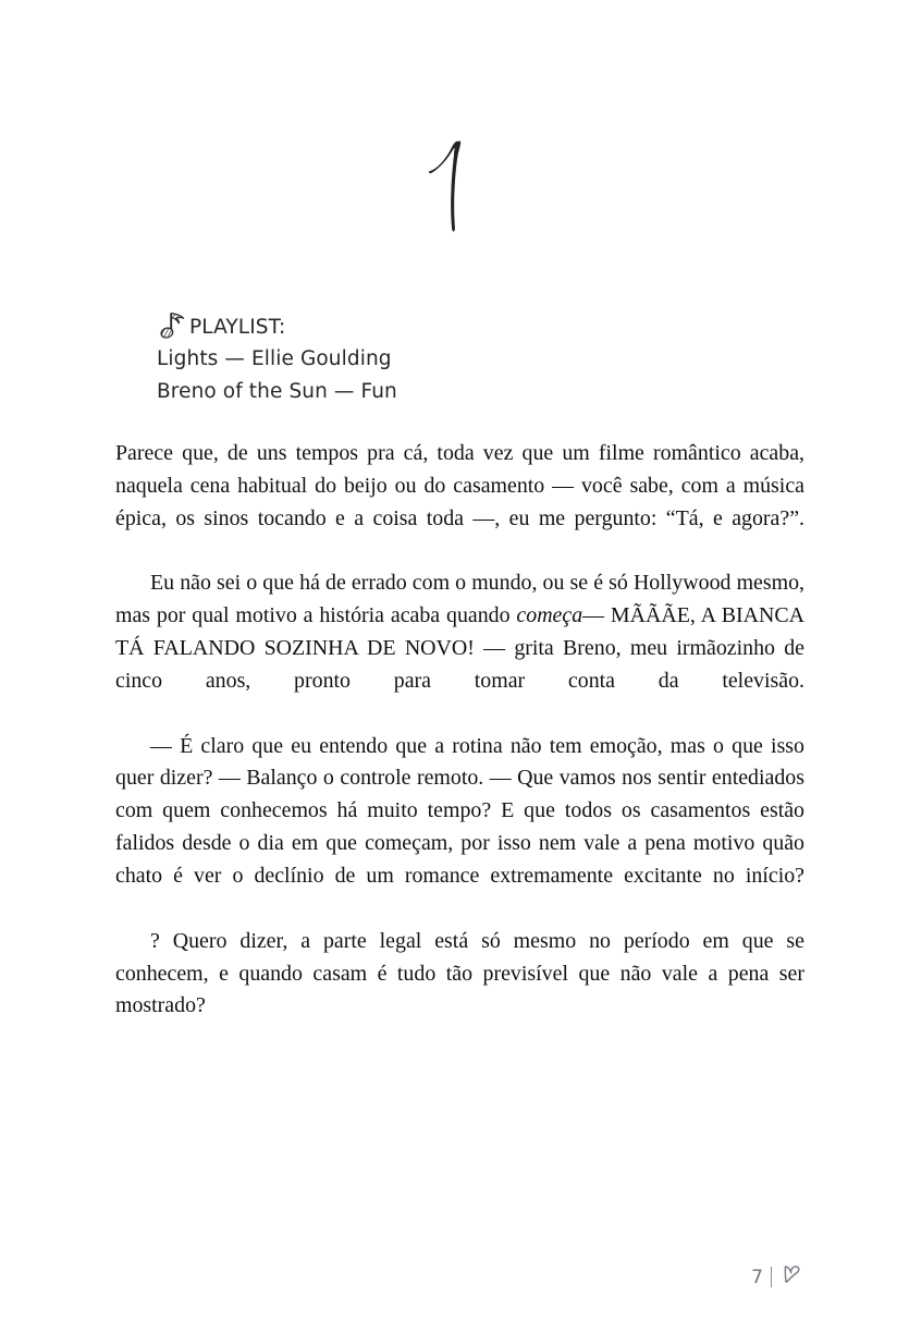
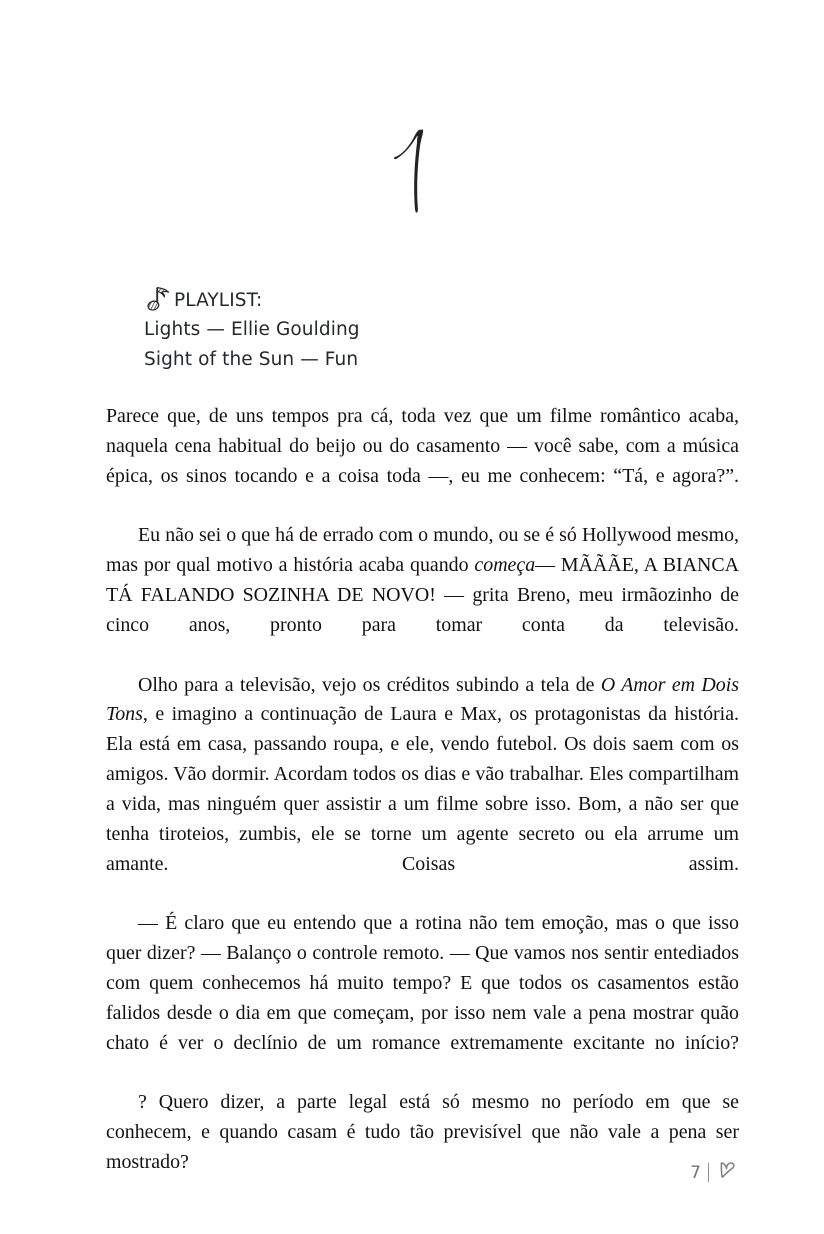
  PLAYLIST:
  Lights — Ellie Goulding
- Breno of the Sun — Fun
+ Sight of the Sun — Fun
- Parece que, de uns tempos pra cá, toda vez que um filme romântico acaba, naquela cena habitual do beijo ou do casamento — você sabe, com a música épica, os sinos tocando e a coisa toda —, eu me pergunto: “Tá, e agora?”.
+ Parece que, de uns tempos pra cá, toda vez que um filme romântico acaba, naquela cena habitual do beijo ou do casamento — você sabe, com a música épica, os sinos tocando e a coisa toda —, eu me conhecem: “Tá, e agora?”.
  Eu não sei o que há de errado com o mundo, ou se é só Hollywood mesmo, mas por qual motivo a história acaba quando começa— MÃÃÃE, A BIANCA TÁ FALANDO SOZINHA DE NOVO! — grita Breno, meu irmãozinho de cinco anos, pronto para tomar conta da televisão.
+ Olho para a televisão, vejo os créditos subindo a tela de O Amor em Dois Tons, e imagino a continuação de Laura e Max, os protagonistas da história. Ela está em casa, passando roupa, e ele, vendo futebol. Os dois saem com os amigos. Vão dormir. Acordam todos os dias e vão trabalhar. Eles compartilham a vida, mas ninguém quer assistir a um filme sobre isso. Bom, a não ser que tenha tiroteios, zumbis, ele se torne um agente secreto ou ela arrume um amante. Coisas assim.
- — É claro que eu entendo que a rotina não tem emoção, mas o que isso quer dizer? — Balanço o controle remoto. — Que vamos nos sentir entediados com quem conhecemos há muito tempo? E que todos os casamentos estão falidos desde o dia em que começam, por isso nem vale a pena motivo quão chato é ver o declínio de um romance extremamente excitante no início?
+ — É claro que eu entendo que a rotina não tem emoção, mas o que isso quer dizer? — Balanço o controle remoto. — Que vamos nos sentir entediados com quem conhecemos há muito tempo? E que todos os casamentos estão falidos desde o dia em que começam, por isso nem vale a pena mostrar quão chato é ver o declínio de um romance extremamente excitante no início?
  ? Quero dizer, a parte legal está só mesmo no período em que se conhecem, e quando casam é tudo tão previsível que não vale a pena ser mostrado?
  7
